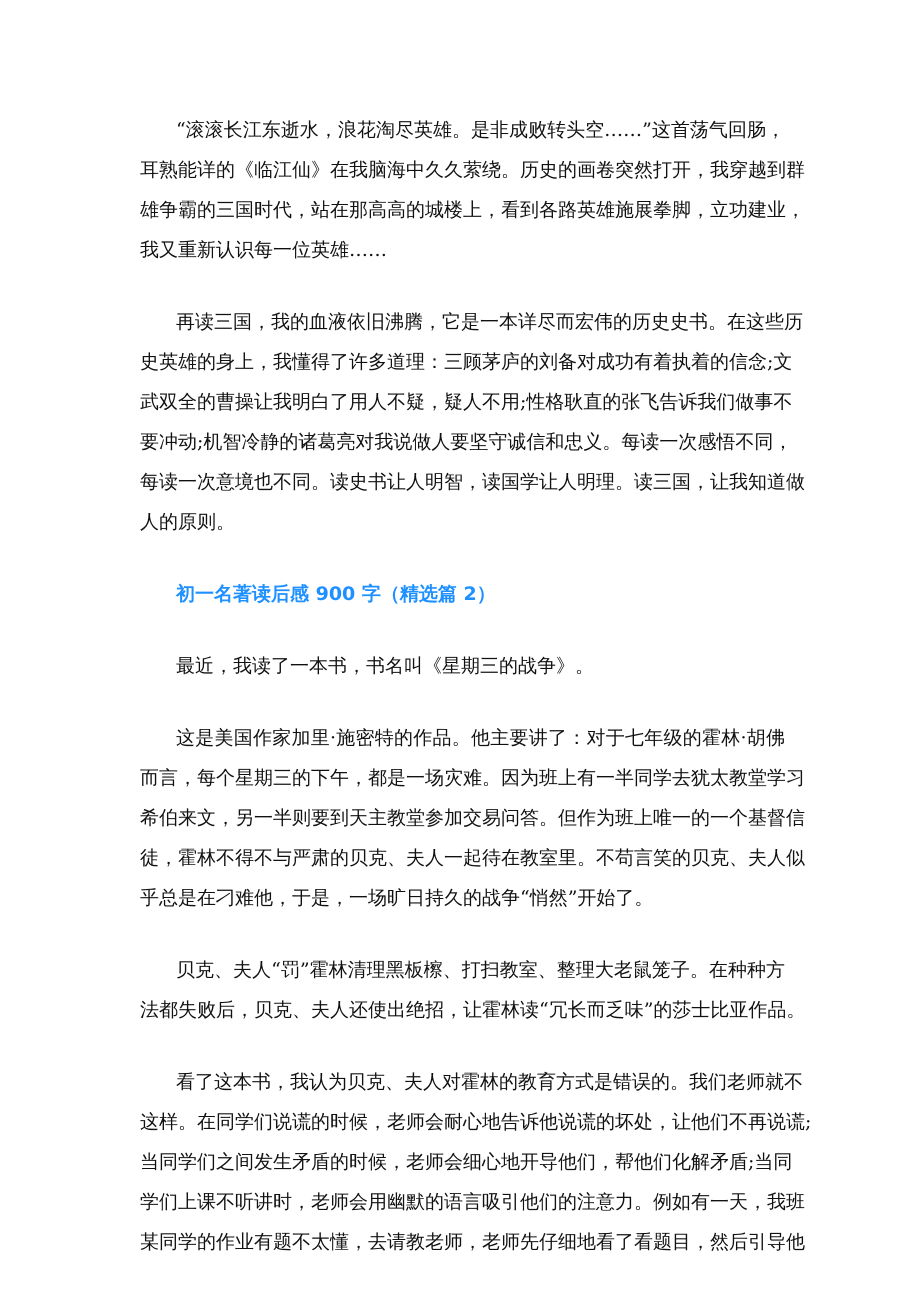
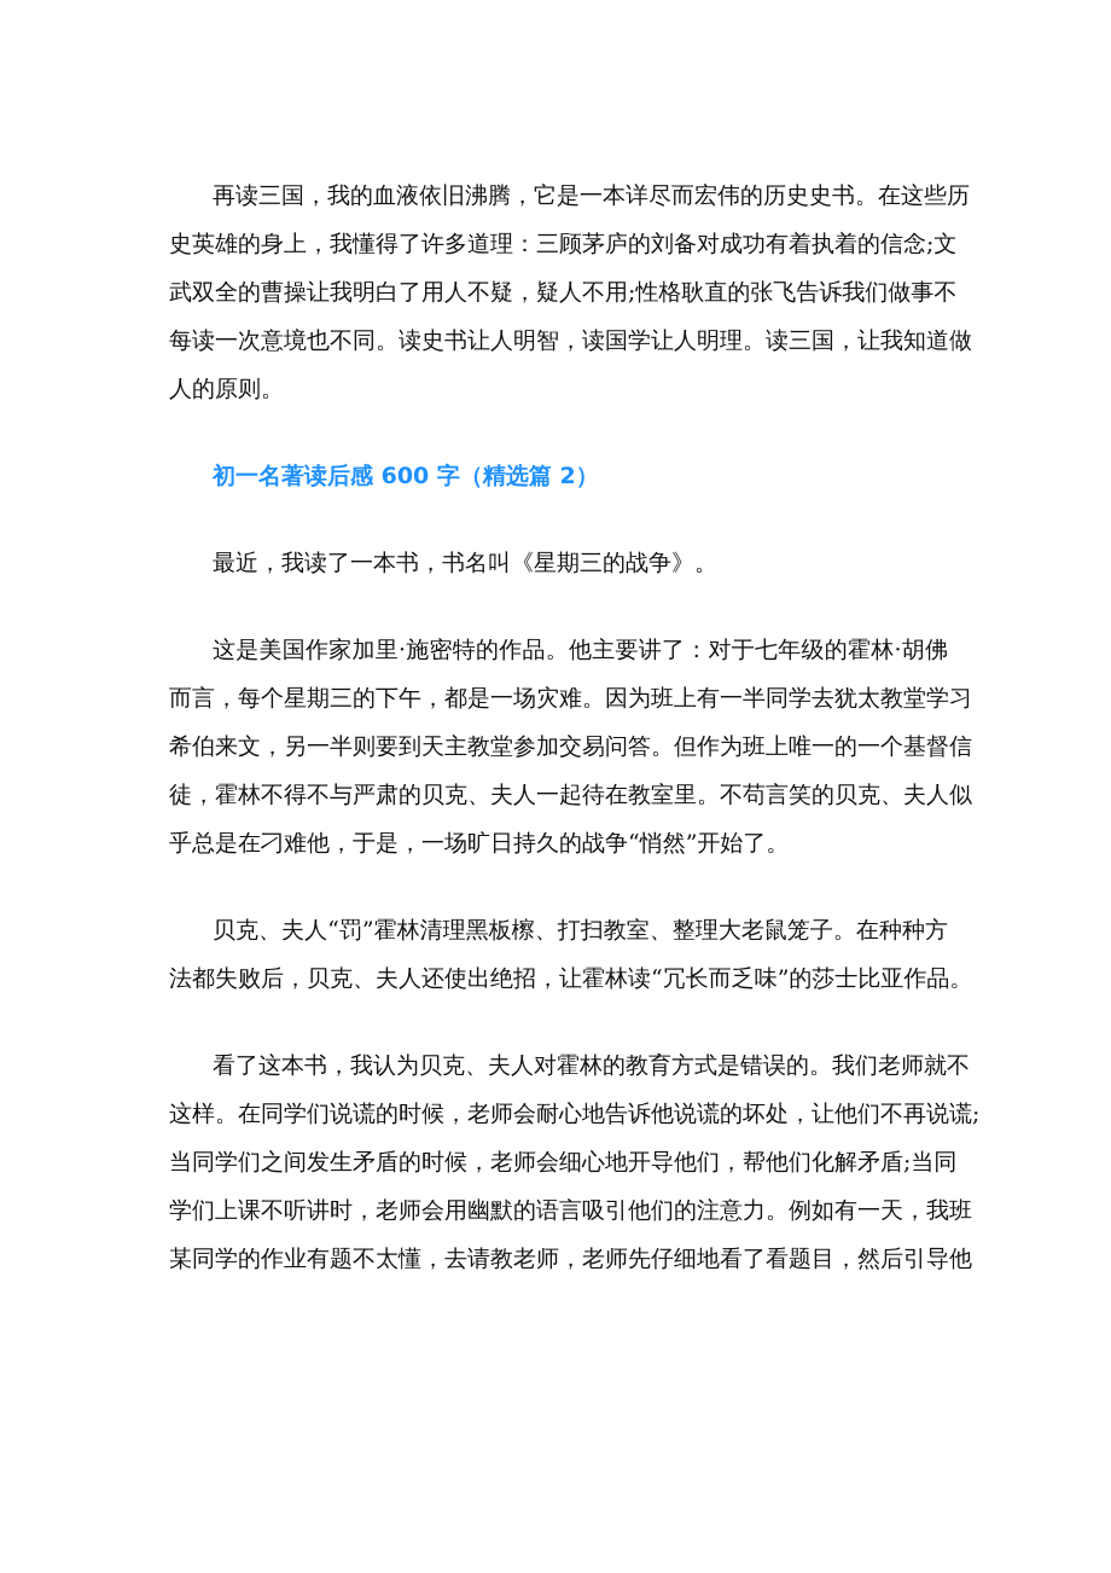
- “滚滚长江东逝水，浪花淘尽英雄。是非成败转头空……”这首荡气回肠，
- 耳熟能详的《临江仙》在我脑海中久久萦绕。历史的画卷突然打开，我穿越到群
- 雄争霸的三国时代，站在那高高的城楼上，看到各路英雄施展拳脚，立功建业，
- 我又重新认识每一位英雄……
  再读三国，我的血液依旧沸腾，它是一本详尽而宏伟的历史史书。在这些历
  史英雄的身上，我懂得了许多道理：三顾茅庐的刘备对成功有着执着的信念;文
  武双全的曹操让我明白了用人不疑，疑人不用;性格耿直的张飞告诉我们做事不
- 要冲动;机智冷静的诸葛亮对我说做人要坚守诚信和忠义。每读一次感悟不同，
  每读一次意境也不同。读史书让人明智，读国学让人明理。读三国，让我知道做
  人的原则。
- 初一名著读后感 900 字（精选篇 2）
+ 初一名著读后感 600 字（精选篇 2）
  最近，我读了一本书，书名叫《星期三的战争》。
  这是美国作家加里·施密特的作品。他主要讲了：对于七年级的霍林·胡佛
  而言，每个星期三的下午，都是一场灾难。因为班上有一半同学去犹太教堂学习
  希伯来文，另一半则要到天主教堂参加交易问答。但作为班上唯一的一个基督信
  徒，霍林不得不与严肃的贝克、夫人一起待在教室里。不苟言笑的贝克、夫人似
  乎总是在刁难他，于是，一场旷日持久的战争“悄然”开始了。
  贝克、夫人“罚”霍林清理黑板檫、打扫教室、整理大老鼠笼子。在种种方
  法都失败后，贝克、夫人还使出绝招，让霍林读“冗长而乏味”的莎士比亚作品。
  看了这本书，我认为贝克、夫人对霍林的教育方式是错误的。我们老师就不
  这样。在同学们说谎的时候，老师会耐心地告诉他说谎的坏处，让他们不再说谎;
  当同学们之间发生矛盾的时候，老师会细心地开导他们，帮他们化解矛盾;当同
  学们上课不听讲时，老师会用幽默的语言吸引他们的注意力。例如有一天，我班
  某同学的作业有题不太懂，去请教老师，老师先仔细地看了看题目，然后引导他
